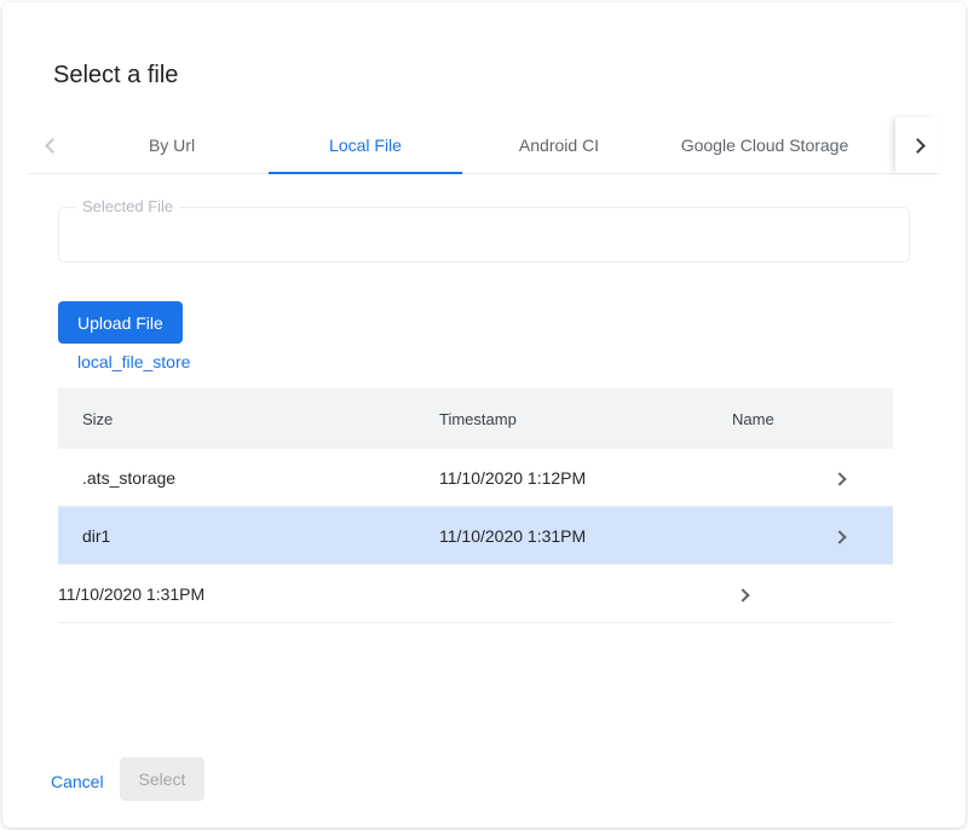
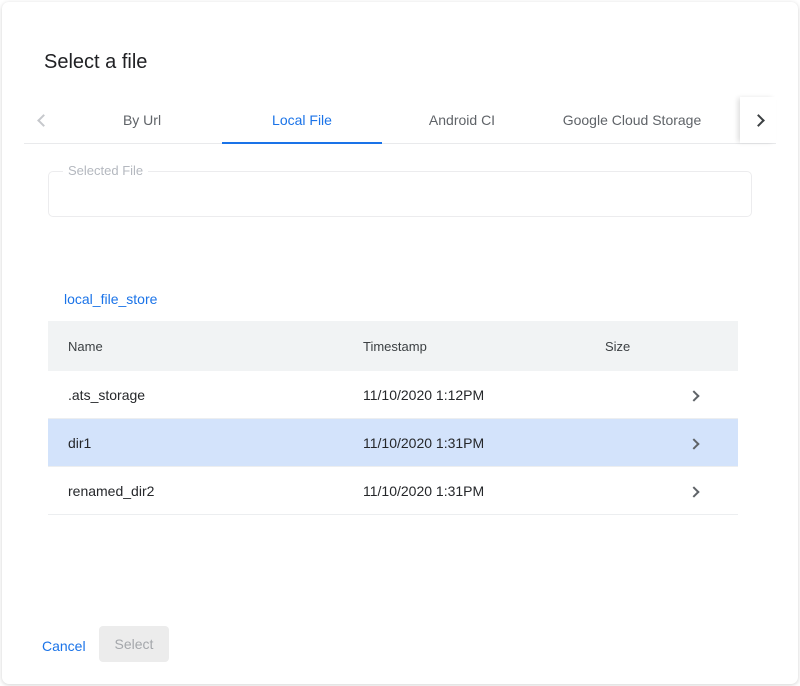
  Select a file
  By Url
  Local File
  Android CI
  Google Cloud Storage
  Selected File
- Upload File
  local_file_store
- Size
+ Name
  Timestamp
- Name
+ Size
  .ats_storage
  11/10/2020 1:12PM
  dir1
  11/10/2020 1:31PM
+ renamed_dir2
  11/10/2020 1:31PM
  Cancel
  Select
